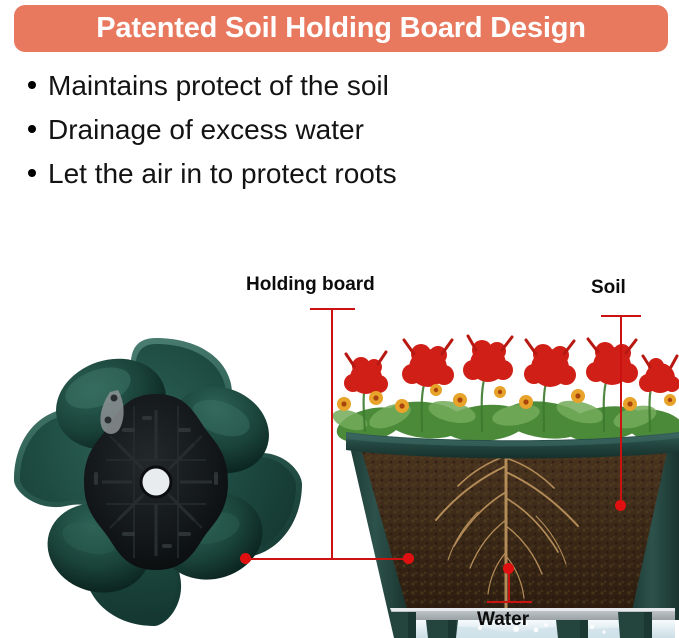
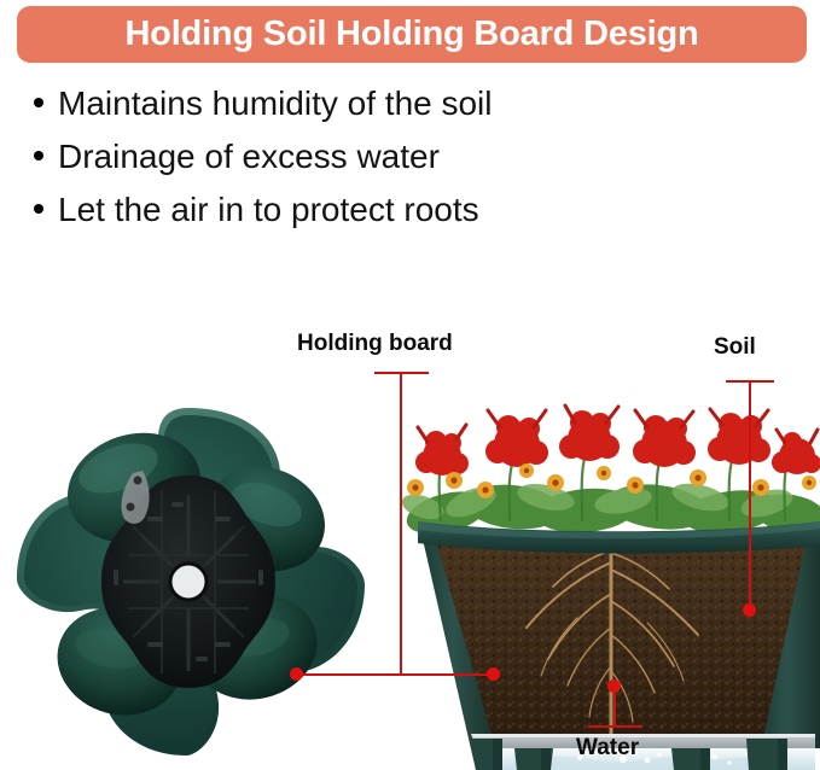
- Patented Soil Holding Board Design
+ Holding Soil Holding Board Design
- Maintains protect of the soil
+ Maintains humidity of the soil
  Drainage of excess water
  Let the air in to protect roots
  Holding board
  Soil
  Water
